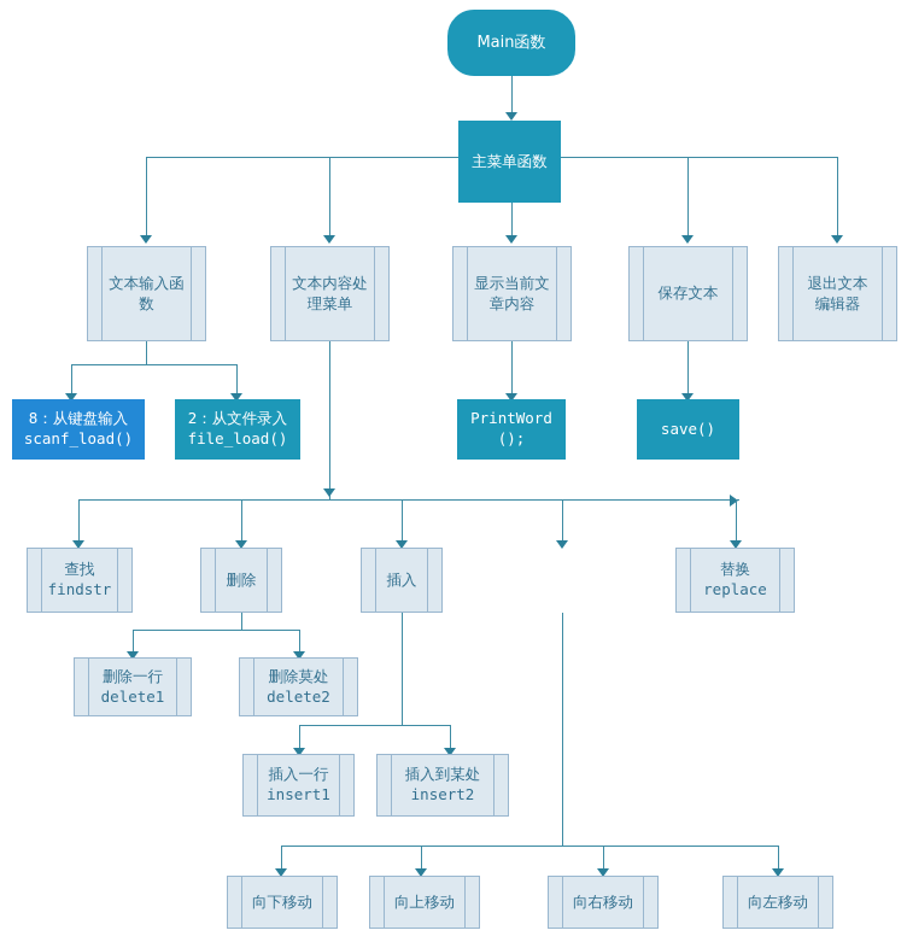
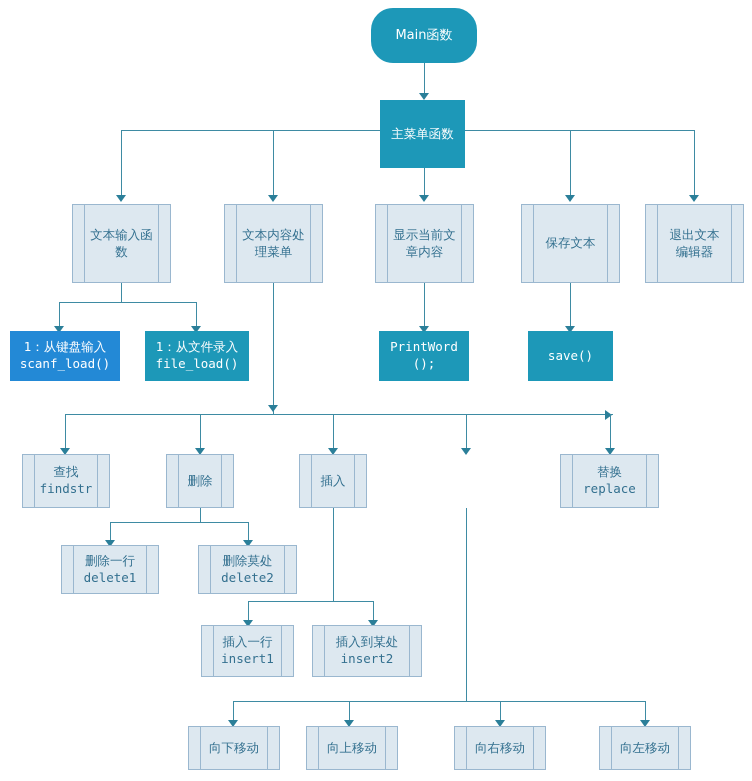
  Main函数
  主菜单函数
  文本输入函
  数
  文本内容处
  理菜单
  显示当前文
  章内容
  保存文本
  退出文本
  编辑器
- 8：从键盘输入
+ 1：从键盘输入
  scanf_load()
- 2：从文件录入
+ 1：从文件录入
  file_load()
  PrintWord
  ();
  save()
  查找
  findstr
  删除
  插入
  替换
  replace
  删除一行
  delete1
  删除莫处
  delete2
  插入一行
  insert1
  插入到某处
  insert2
  向下移动
  向上移动
  向右移动
  向左移动
